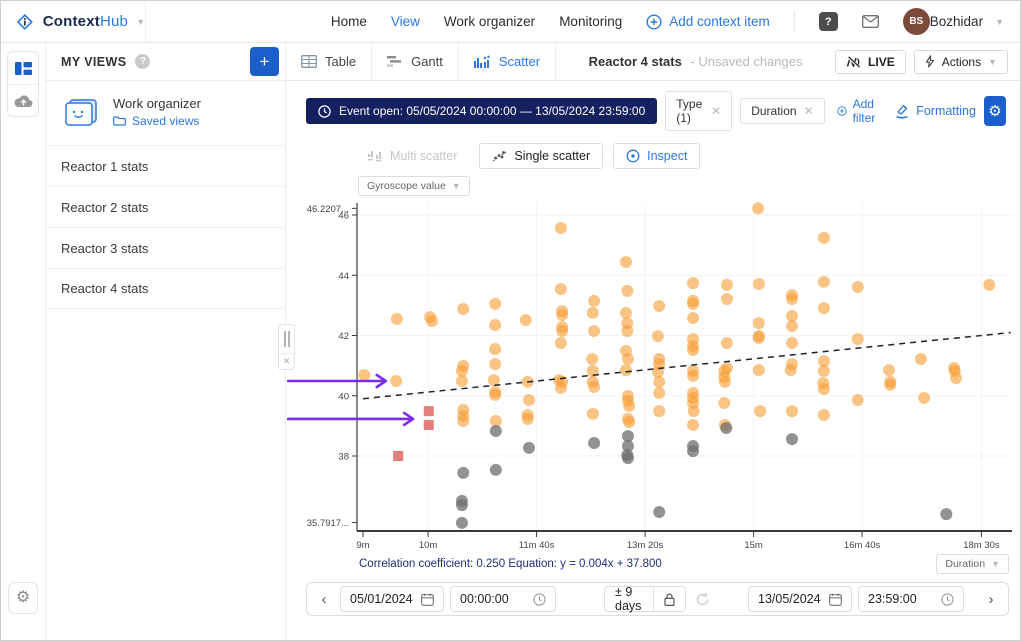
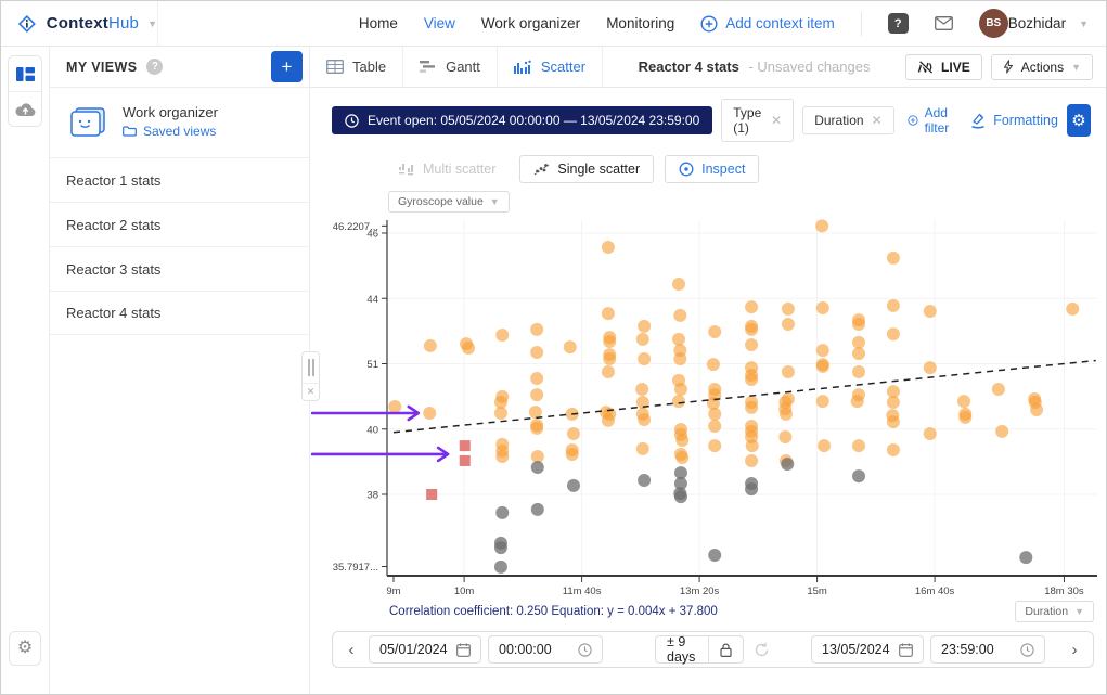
  ContextHub
  ▼
  Home
  View
  Work organizer
  Monitoring
  Add context item
  ?
  BS
  Bozhidar
  ▼
  ⚙
  MY VIEWS
  ?
  +
  Work organizer
  Saved views
  Reactor 1 stats
  Reactor 2 stats
  Reactor 3 stats
  Reactor 4 stats
  ✕
  Table
  Gantt
  Scatter
  Reactor 4 stats - Unsaved changes
  LIVE
  Actions
  ▼
  Event open: 05/05/2024 00:00:00 — 13/05/2024 23:59:00
  Type (1)
  ✕
  Duration
  ✕
  Add filter
  Formatting
  ⚙
  Multi scatter
  Single scatter
  Inspect
  Gyroscope value
  ▼
  46.2207...
  46
  44
- 42
+ 51
  40
  38
  35.7917...
  9m
  10m
  11m 40s
  13m 20s
  15m
  16m 40s
  18m 30s
  Correlation coefficient: 0.250 Equation: y = 0.004x + 37.800
  Duration
  ▼
  ‹
  05/01/2024
  00:00:00
  ± 9 days
  13/05/2024
  23:59:00
  ›
